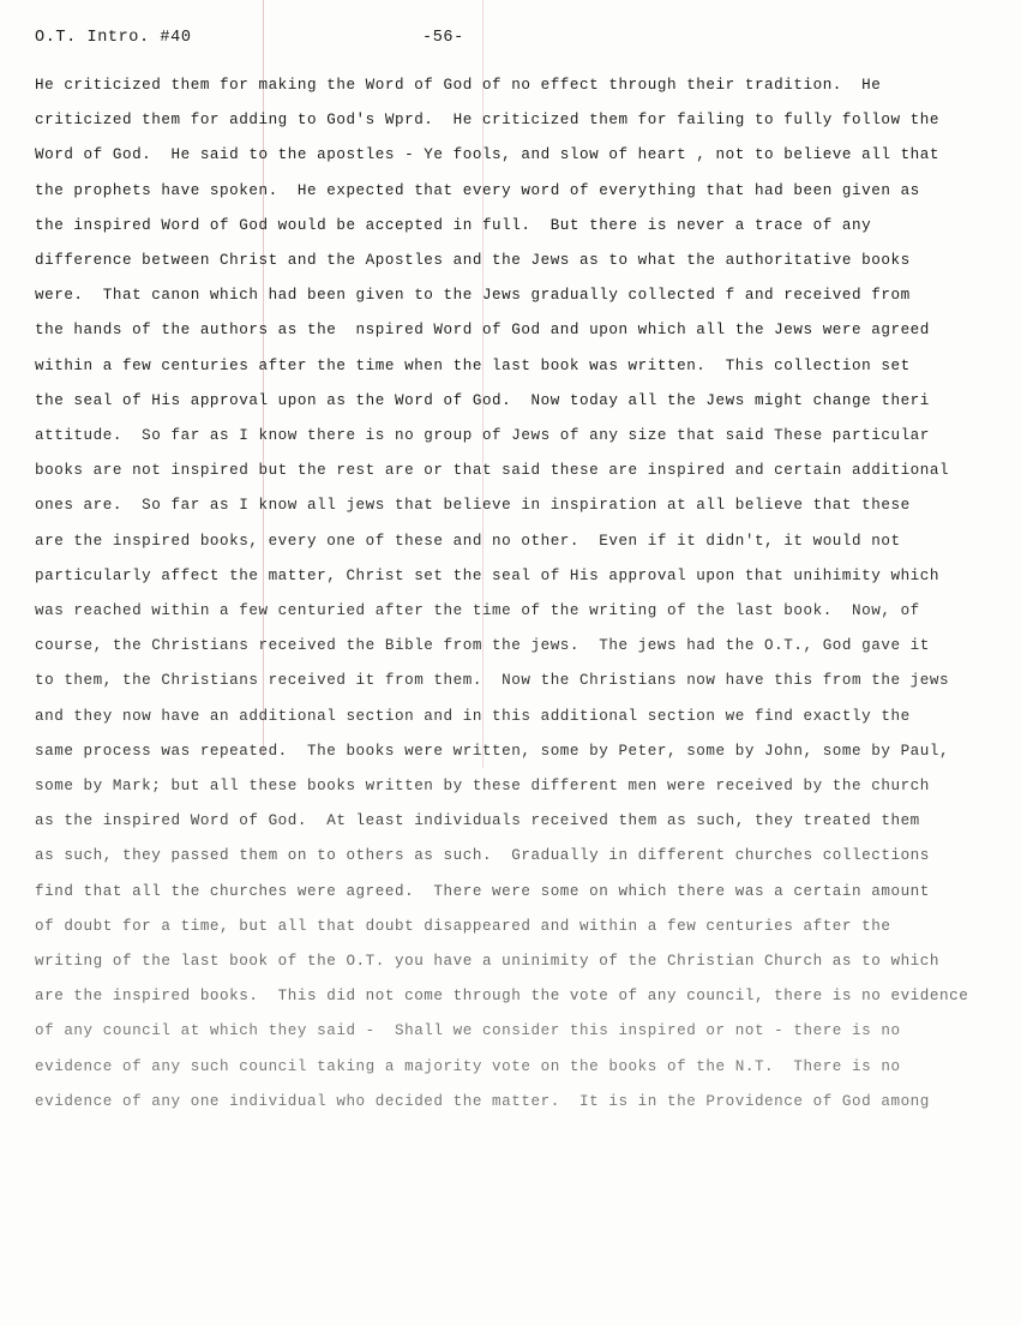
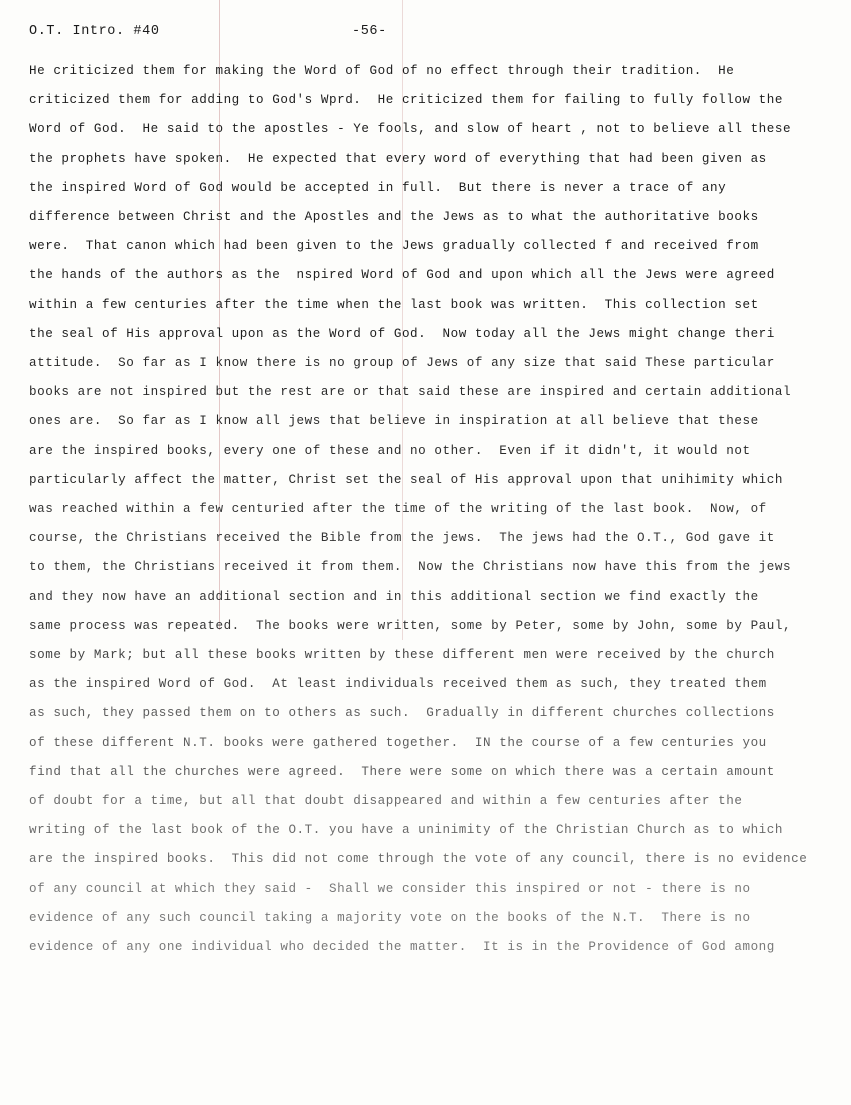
  O.T. Intro. #40
  -56-
  He criticized them for making the Word of God of no effect through their tradition. He
  criticized them for adding to God's Wprd. He criticized them for failing to fully follow the
- Word of God. He said to the apostles - Ye fools, and slow of heart , not to believe all that
+ Word of God. He said to the apostles - Ye fools, and slow of heart , not to believe all these
  the prophets have spoken. He expected that every word of everything that had been given as
  the inspired Word of God would be accepted in full. But there is never a trace of any
  difference between Christ and the Apostles and the Jews as to what the authoritative books
  were. That canon which had been given to the Jews gradually collected f and received from
  the hands of the authors as the nspired Word of God and upon which all the Jews were agreed
  within a few centuries after the time when the last book was written. This collection set
  the seal of His approval upon as the Word of God. Now today all the Jews might change theri
  attitude. So far as I know there is no group of Jews of any size that said These particular
  books are not inspired but the rest are or that said these are inspired and certain additional
  ones are. So far as I know all jews that believe in inspiration at all believe that these
  are the inspired books, every one of these and no other. Even if it didn't, it would not
  particularly affect the matter, Christ set the seal of His approval upon that unihimity which
  was reached within a few centuried after the time of the writing of the last book. Now, of
  course, the Christians received the Bible from the jews. The jews had the O.T., God gave it
  to them, the Christians received it from them. Now the Christians now have this from the jews
  and they now have an additional section and in this additional section we find exactly the
  same process was repeated. The books were written, some by Peter, some by John, some by Paul,
  some by Mark; but all these books written by these different men were received by the church
  as the inspired Word of God. At least individuals received them as such, they treated them
  as such, they passed them on to others as such. Gradually in different churches collections
+ of these different N.T. books were gathered together. IN the course of a few centuries you
  find that all the churches were agreed. There were some on which there was a certain amount
  of doubt for a time, but all that doubt disappeared and within a few centuries after the
  writing of the last book of the O.T. you have a uninimity of the Christian Church as to which
  are the inspired books. This did not come through the vote of any council, there is no evidence
  of any council at which they said - Shall we consider this inspired or not - there is no
  evidence of any such council taking a majority vote on the books of the N.T. There is no
  evidence of any one individual who decided the matter. It is in the Providence of God among
